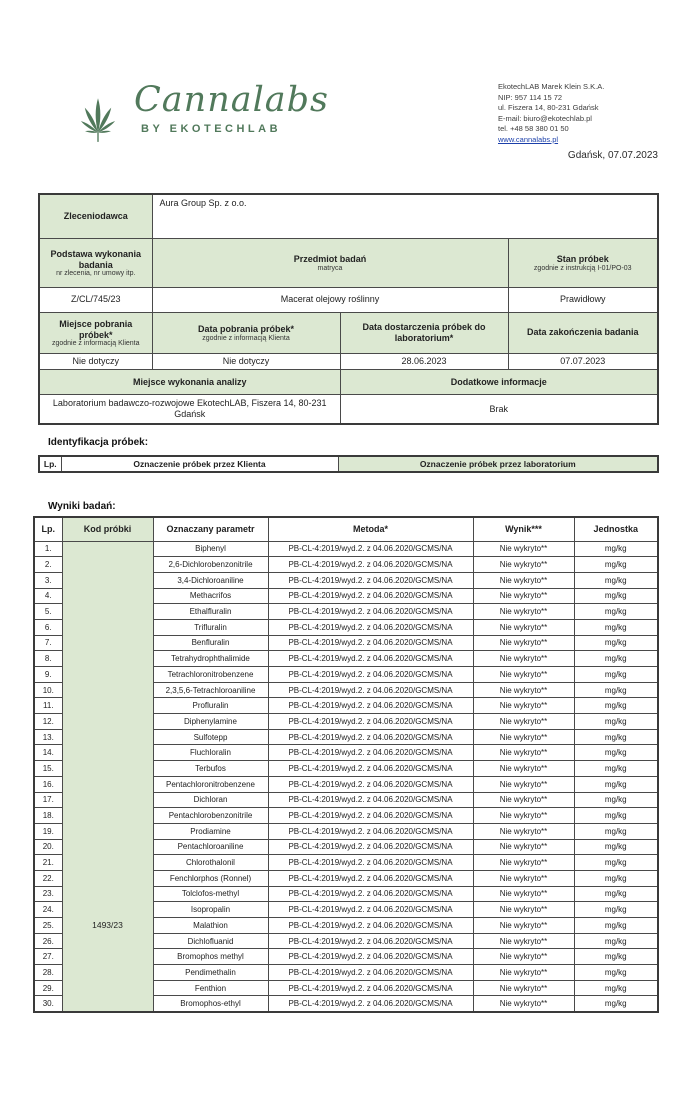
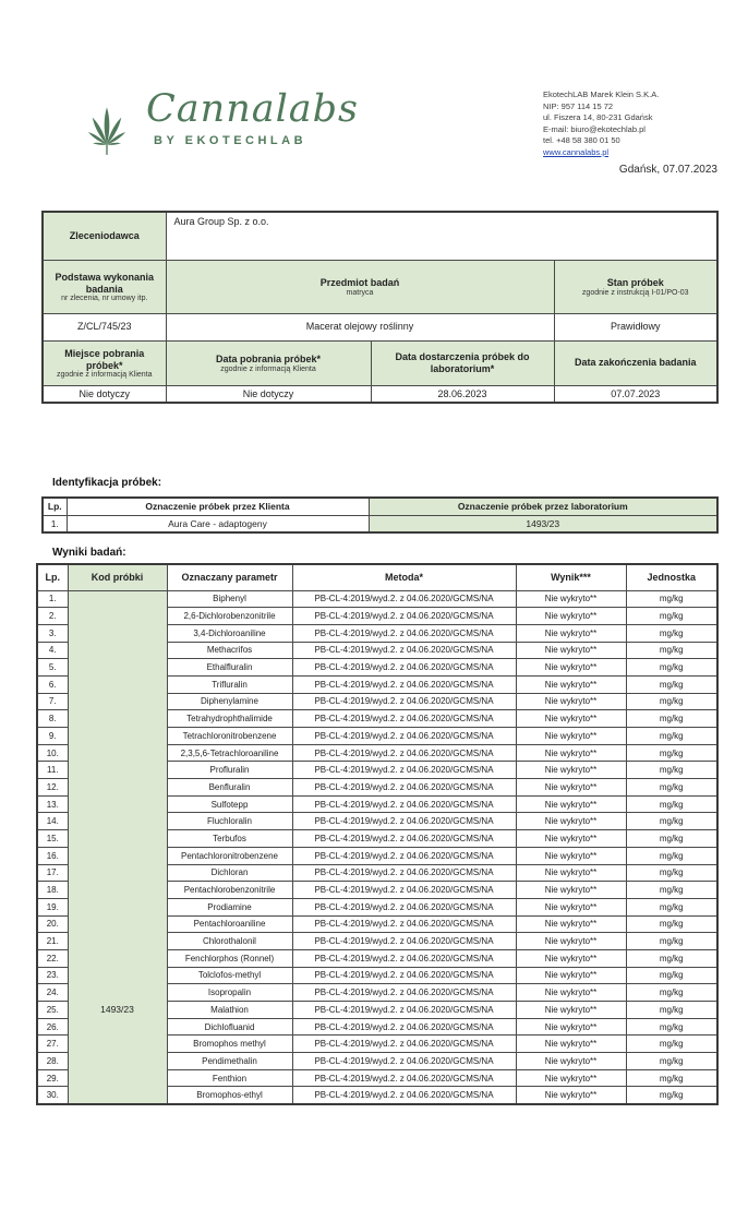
  Cannalabs
  BY EKOTECHLAB
  EkotechLAB Marek Klein S.K.A.
  NIP: 957 114 15 72
  ul. Fiszera 14, 80-231 Gdańsk
  E-mail: biuro@ekotechlab.pl
  tel. +48 58 380 01 50
  www.cannalabs.pl
  Gdańsk, 07.07.2023
  Zleceniodawca	Aura Group Sp. z o.o.
  Z/CL/745/23	Macerat olejowy roślinny	Prawidłowy
  Nie dotyczy	Nie dotyczy	28.06.2023	07.07.2023
- Miejsce wykonania analizy	Dodatkowe informacje
- Laboratorium badawczo-rozwojowe EkotechLAB, Fiszera 14, 80-231 Gdańsk	Brak
  Identyfikacja próbek:
  Lp.	Oznaczenie próbek przez Klienta	Oznaczenie próbek przez laboratorium
+ 1.	Aura Care - adaptogeny	1493/23
  Wyniki badań:
  Lp.	Kod próbki	Oznaczany parametr	Metoda*	Wynik***	Jednostka
  1.	1493/23	Biphenyl	PB-CL-4:2019/wyd.2. z 04.06.2020/GCMS/NA	Nie wykryto**	mg/kg
  2.	2,6-Dichlorobenzonitrile	PB-CL-4:2019/wyd.2. z 04.06.2020/GCMS/NA	Nie wykryto**	mg/kg
  3.	3,4-Dichloroaniline	PB-CL-4:2019/wyd.2. z 04.06.2020/GCMS/NA	Nie wykryto**	mg/kg
  4.	Methacrifos	PB-CL-4:2019/wyd.2. z 04.06.2020/GCMS/NA	Nie wykryto**	mg/kg
  5.	Ethalfluralin	PB-CL-4:2019/wyd.2. z 04.06.2020/GCMS/NA	Nie wykryto**	mg/kg
  6.	Trifluralin	PB-CL-4:2019/wyd.2. z 04.06.2020/GCMS/NA	Nie wykryto**	mg/kg
- 7.	Benfluralin	PB-CL-4:2019/wyd.2. z 04.06.2020/GCMS/NA	Nie wykryto**	mg/kg
+ 7.	Diphenylamine	PB-CL-4:2019/wyd.2. z 04.06.2020/GCMS/NA	Nie wykryto**	mg/kg
  8.	Tetrahydrophthalimide	PB-CL-4:2019/wyd.2. z 04.06.2020/GCMS/NA	Nie wykryto**	mg/kg
  9.	Tetrachloronitrobenzene	PB-CL-4:2019/wyd.2. z 04.06.2020/GCMS/NA	Nie wykryto**	mg/kg
  10.	2,3,5,6-Tetrachloroaniline	PB-CL-4:2019/wyd.2. z 04.06.2020/GCMS/NA	Nie wykryto**	mg/kg
  11.	Profluralin	PB-CL-4:2019/wyd.2. z 04.06.2020/GCMS/NA	Nie wykryto**	mg/kg
- 12.	Diphenylamine	PB-CL-4:2019/wyd.2. z 04.06.2020/GCMS/NA	Nie wykryto**	mg/kg
+ 12.	Benfluralin	PB-CL-4:2019/wyd.2. z 04.06.2020/GCMS/NA	Nie wykryto**	mg/kg
  13.	Sulfotepp	PB-CL-4:2019/wyd.2. z 04.06.2020/GCMS/NA	Nie wykryto**	mg/kg
  14.	Fluchloralin	PB-CL-4:2019/wyd.2. z 04.06.2020/GCMS/NA	Nie wykryto**	mg/kg
  15.	Terbufos	PB-CL-4:2019/wyd.2. z 04.06.2020/GCMS/NA	Nie wykryto**	mg/kg
  16.	Pentachloronitrobenzene	PB-CL-4:2019/wyd.2. z 04.06.2020/GCMS/NA	Nie wykryto**	mg/kg
  17.	Dichloran	PB-CL-4:2019/wyd.2. z 04.06.2020/GCMS/NA	Nie wykryto**	mg/kg
  18.	Pentachlorobenzonitrile	PB-CL-4:2019/wyd.2. z 04.06.2020/GCMS/NA	Nie wykryto**	mg/kg
  19.	Prodiamine	PB-CL-4:2019/wyd.2. z 04.06.2020/GCMS/NA	Nie wykryto**	mg/kg
  20.	Pentachloroaniline	PB-CL-4:2019/wyd.2. z 04.06.2020/GCMS/NA	Nie wykryto**	mg/kg
  21.	Chlorothalonil	PB-CL-4:2019/wyd.2. z 04.06.2020/GCMS/NA	Nie wykryto**	mg/kg
  22.	Fenchlorphos (Ronnel)	PB-CL-4:2019/wyd.2. z 04.06.2020/GCMS/NA	Nie wykryto**	mg/kg
  23.	Tolclofos-methyl	PB-CL-4:2019/wyd.2. z 04.06.2020/GCMS/NA	Nie wykryto**	mg/kg
  24.	Isopropalin	PB-CL-4:2019/wyd.2. z 04.06.2020/GCMS/NA	Nie wykryto**	mg/kg
  25.	Malathion	PB-CL-4:2019/wyd.2. z 04.06.2020/GCMS/NA	Nie wykryto**	mg/kg
  26.	Dichlofluanid	PB-CL-4:2019/wyd.2. z 04.06.2020/GCMS/NA	Nie wykryto**	mg/kg
  27.	Bromophos methyl	PB-CL-4:2019/wyd.2. z 04.06.2020/GCMS/NA	Nie wykryto**	mg/kg
  28.	Pendimethalin	PB-CL-4:2019/wyd.2. z 04.06.2020/GCMS/NA	Nie wykryto**	mg/kg
  29.	Fenthion	PB-CL-4:2019/wyd.2. z 04.06.2020/GCMS/NA	Nie wykryto**	mg/kg
  30.	Bromophos-ethyl	PB-CL-4:2019/wyd.2. z 04.06.2020/GCMS/NA	Nie wykryto**	mg/kg
